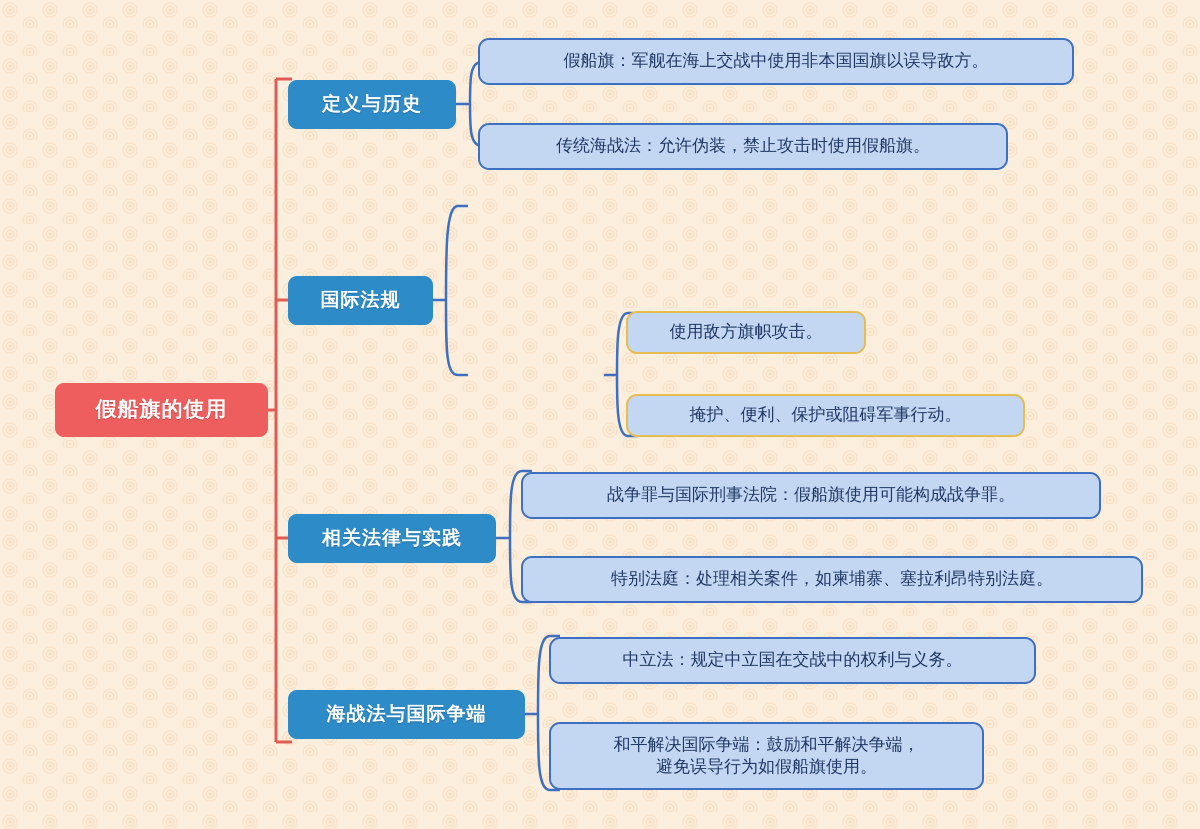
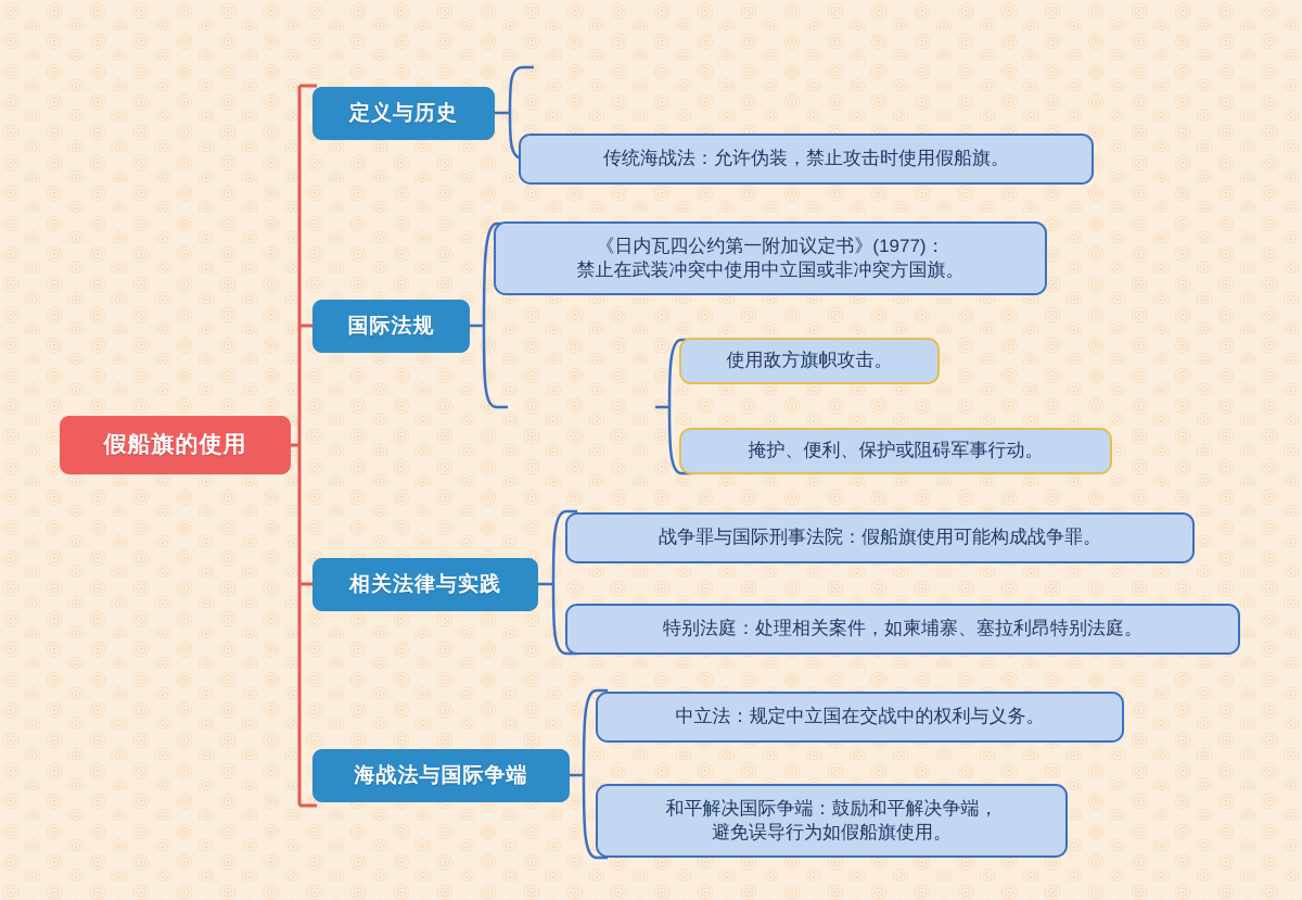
  假船旗的使用
  定义与历史
- 假船旗：军舰在海上交战中使用非本国国旗以误导敌方。
  传统海战法：允许伪装，禁止攻击时使用假船旗。
  国际法规
+ 《日内瓦四公约第一附加议定书》(1977)：
+ 禁止在武装冲突中使用中立国或非冲突方国旗。
  使用敌方旗帜攻击。
  掩护、便利、保护或阻碍军事行动。
  相关法律与实践
  战争罪与国际刑事法院：假船旗使用可能构成战争罪。
  特别法庭：处理相关案件，如柬埔寨、塞拉利昂特别法庭。
  海战法与国际争端
  中立法：规定中立国在交战中的权利与义务。
  和平解决国际争端：鼓励和平解决争端，
  避免误导行为如假船旗使用。
